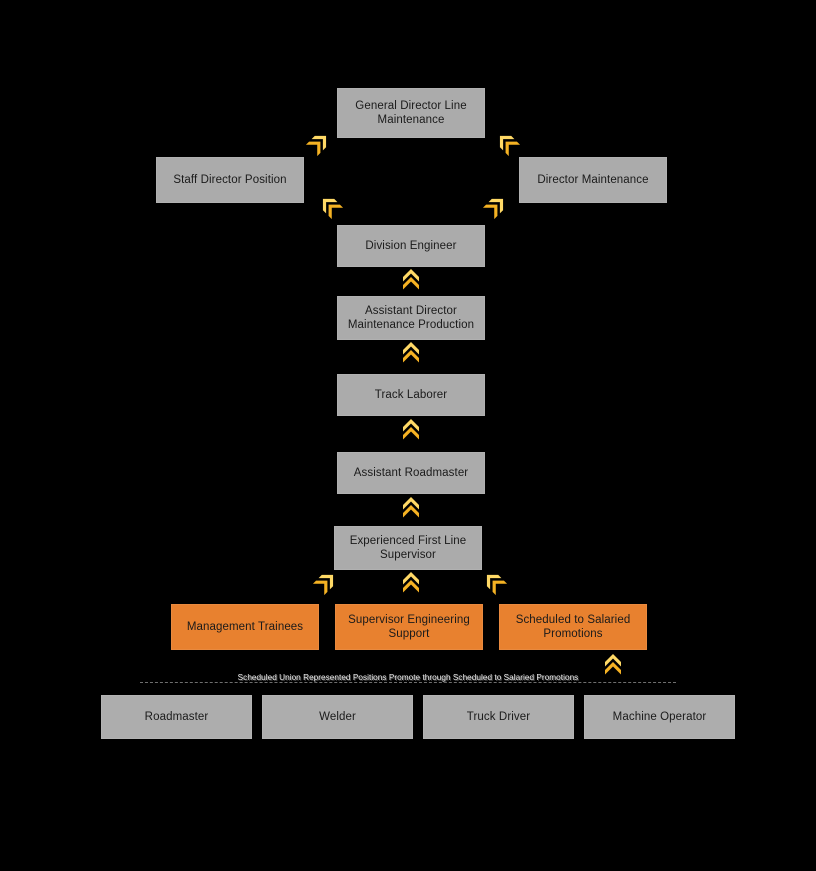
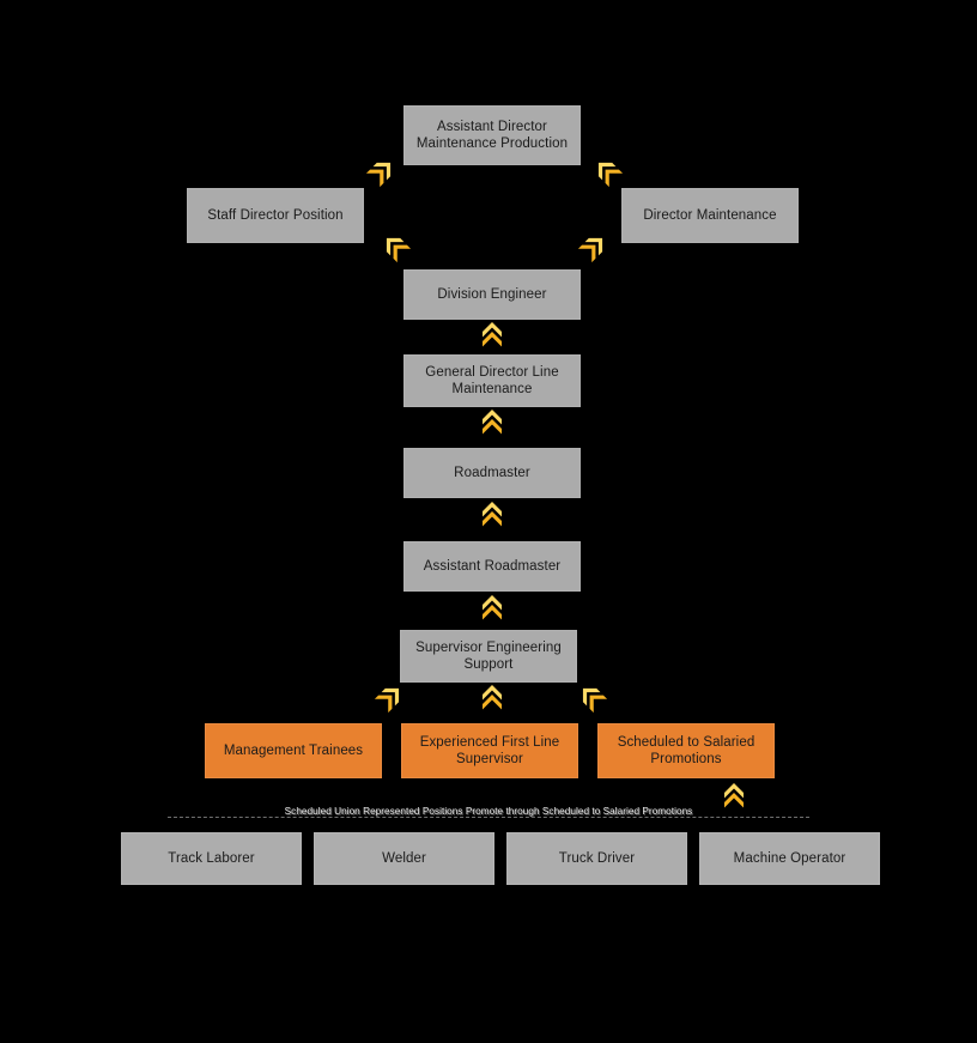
  Scheduled Union Represented Positions Promote through Scheduled to Salaried Promotions
- General Director Line Maintenance
+ Assistant Director Maintenance Production
  Staff Director Position
  Director Maintenance
  Division Engineer
- Assistant Director Maintenance Production
+ General Director Line Maintenance
- Track Laborer
+ Roadmaster
  Assistant Roadmaster
- Experienced First Line Supervisor
+ Supervisor Engineering Support
  Management Trainees
- Supervisor Engineering Support
+ Experienced First Line Supervisor
  Scheduled to Salaried Promotions
- Roadmaster
+ Track Laborer
  Welder
  Truck Driver
  Machine Operator
